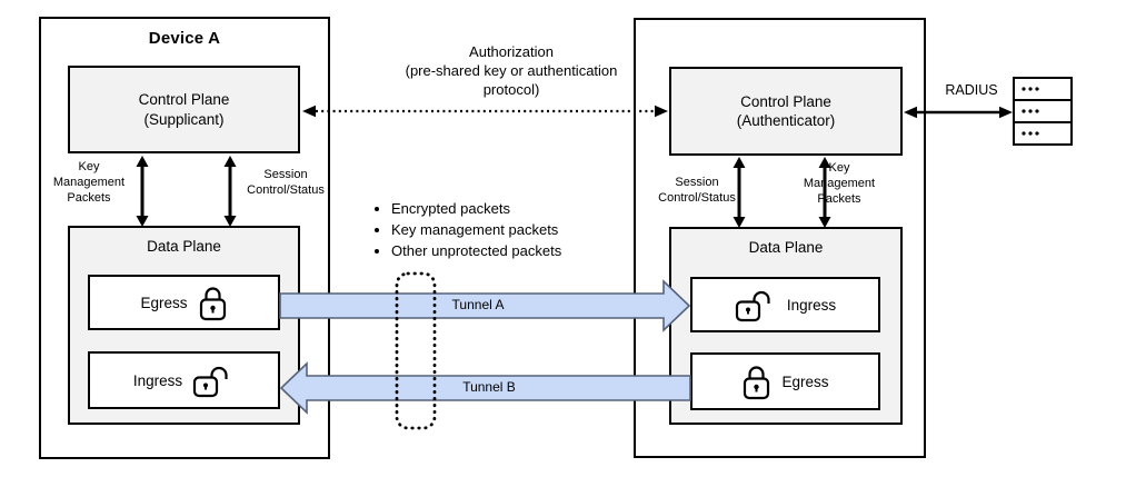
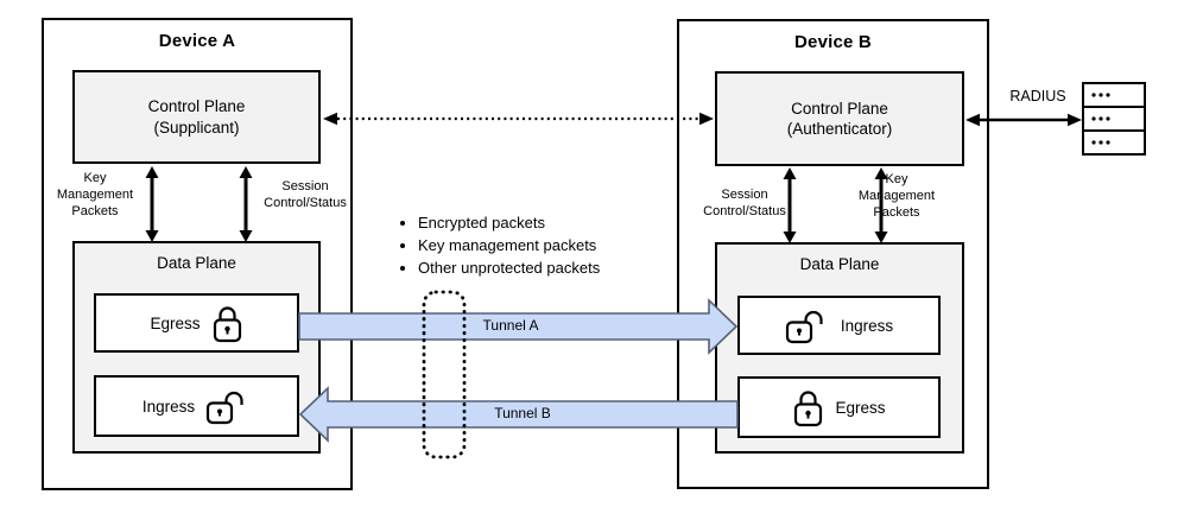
  Device A
  Control Plane
  (Supplicant)
  Key
  Management
  Packets
  Session
  Control/Status
  Data Plane
  Egress
  Ingress
+ Device B
  Control Plane
  (Authenticator)
  Session
  Control/Status
  Key
  Maagement
  Packets
  Data Plane
  Ingress
  Egress
- Authorization
- (pre-shared key or authentication
- protocol)
  Encrypted packets
  Key management packets
  Other unprotected packets
  Tunnel A
  Tunnel B
  RADIUS
